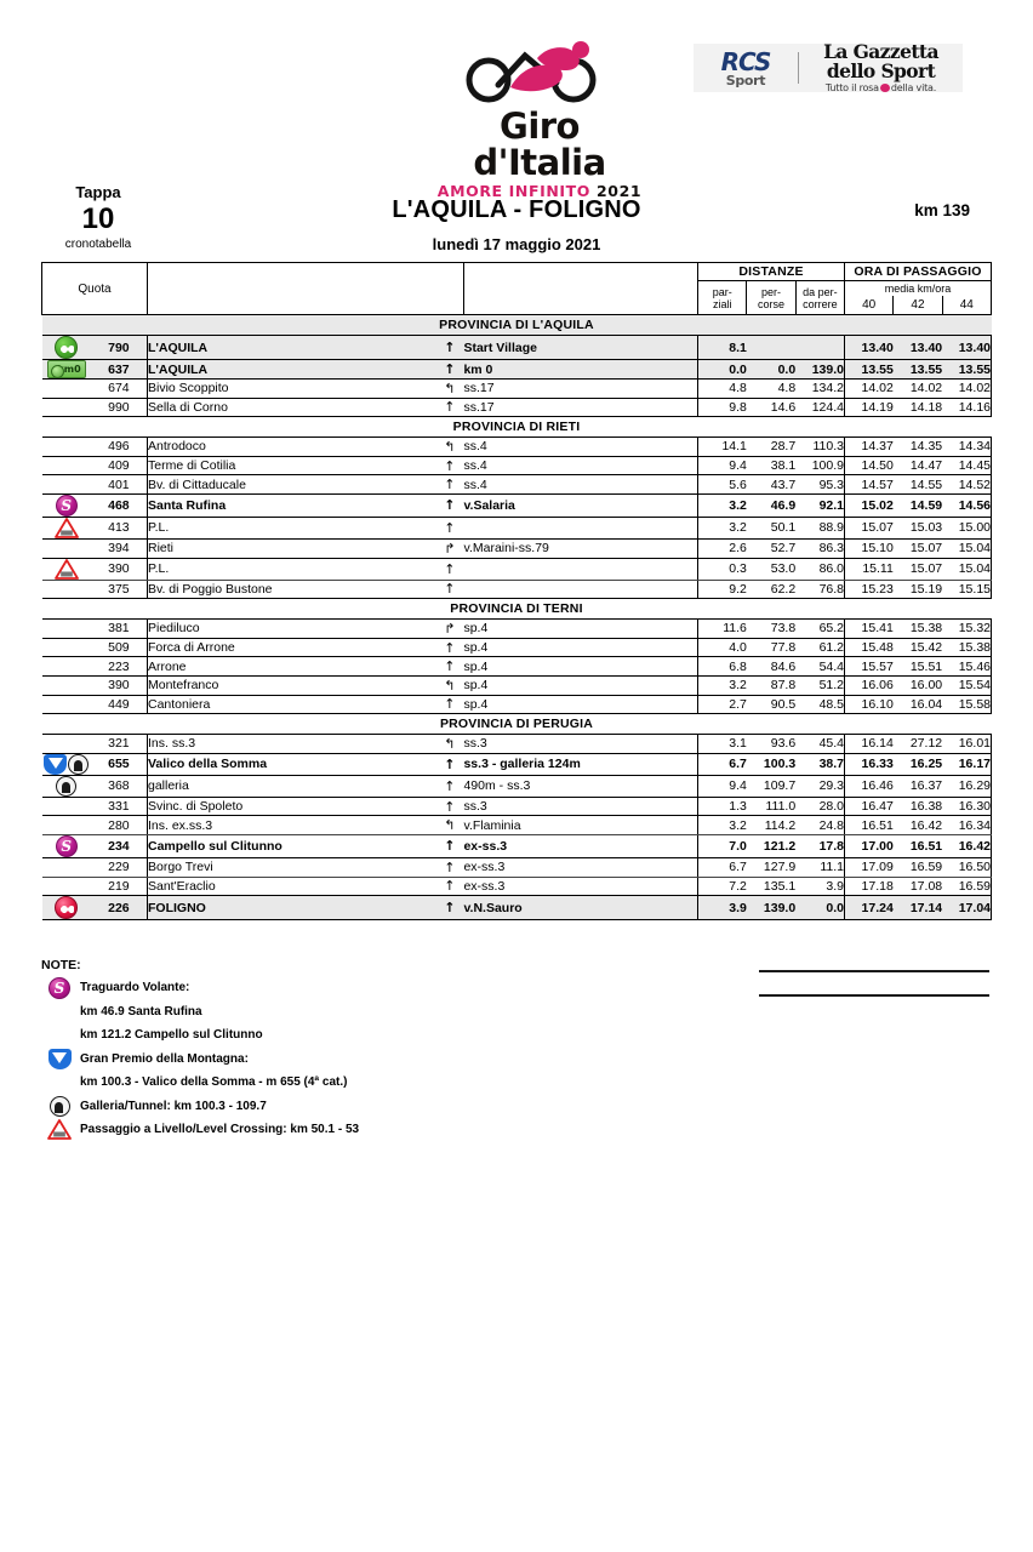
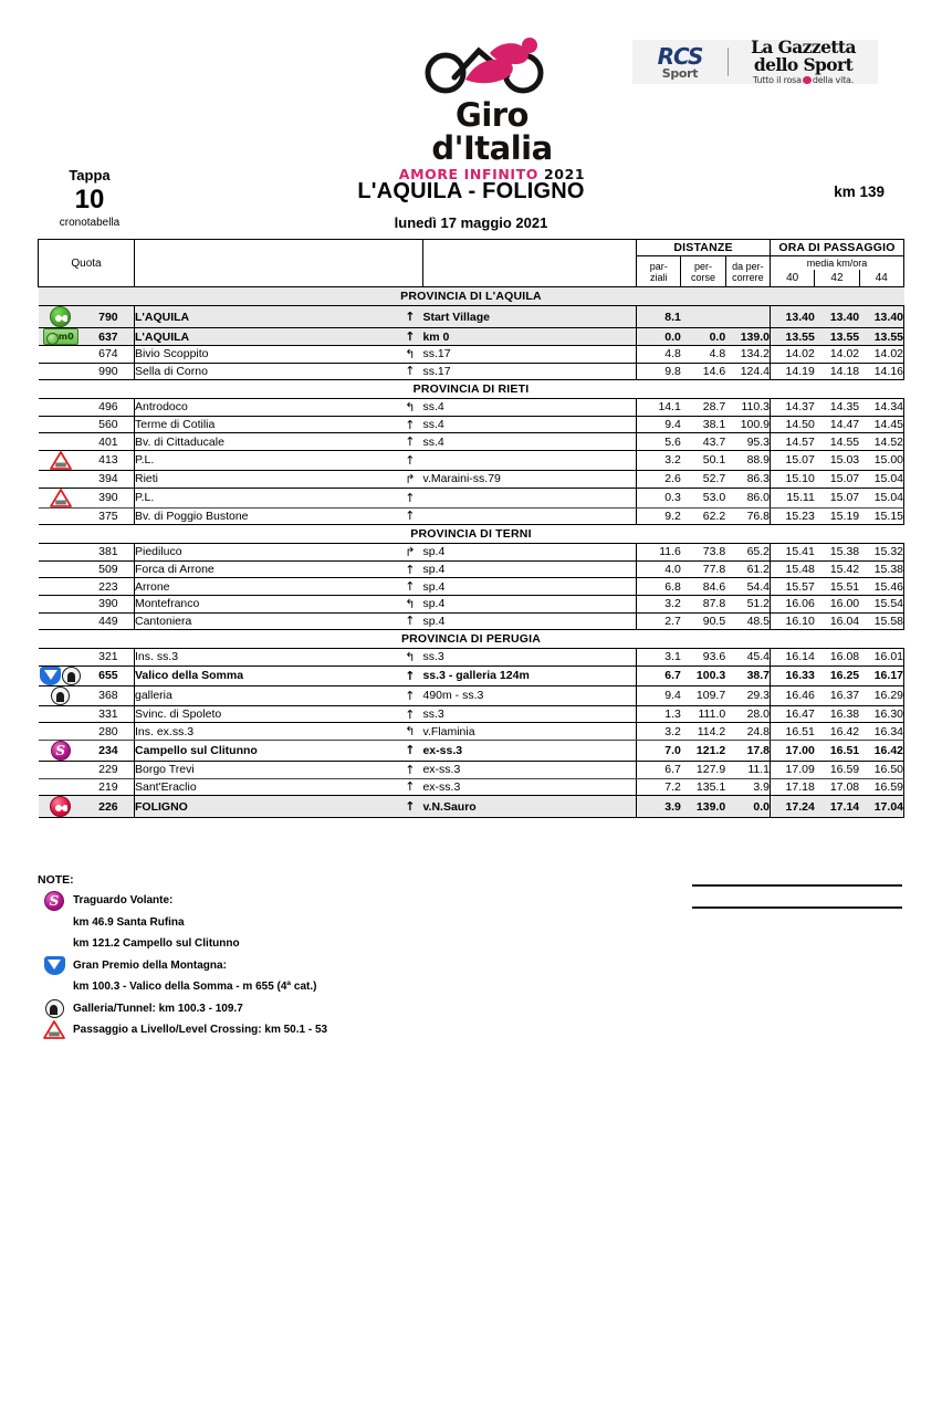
  Giro d'Italia
  AMORE INFINITO 2021
  RCS
  Sport
  La Gazzetta dello Sport
  Tutto il rosa della vita.
  Tappa
  10
  cronotabella
  L'AQUILA - FOLIGNO
  lunedì 17 maggio 2021
  km 139
  Quota			DISTANZE par-ziali per-corse da per-correre	ORA DI PASSAGGIO media km/ora 40 42 44
  PROVINCIA DI L'AQUILA
  	790	L'AQUILA	↑	Start Village	8.1			13.40	13.40	13.40
  km0	637	L'AQUILA	↑	km 0	0.0	0.0	139.0	13.55	13.55	13.55
  	674	Bivio Scoppito	↰	ss.17	4.8	4.8	134.2	14.02	14.02	14.02
  	990	Sella di Corno	↑	ss.17	9.8	14.6	124.4	14.19	14.18	14.16
  PROVINCIA DI RIETI
  	496	Antrodoco	↰	ss.4	14.1	28.7	110.3	14.37	14.35	14.34
- 	409	Terme di Cotilia	↑	ss.4	9.4	38.1	100.9	14.50	14.47	14.45
+ 	560	Terme di Cotilia	↑	ss.4	9.4	38.1	100.9	14.50	14.47	14.45
  	401	Bv. di Cittaducale	↑	ss.4	5.6	43.7	95.3	14.57	14.55	14.52
- S	468	Santa Rufina	↑	v.Salaria	3.2	46.9	92.1	15.02	14.59	14.56
  	413	P.L.	↑		3.2	50.1	88.9	15.07	15.03	15.00
  	394	Rieti	↱	v.Maraini-ss.79	2.6	52.7	86.3	15.10	15.07	15.04
  	390	P.L.	↑		0.3	53.0	86.0	15.11	15.07	15.04
  	375	Bv. di Poggio Bustone	↑		9.2	62.2	76.8	15.23	15.19	15.15
  PROVINCIA DI TERNI
  	381	Piediluco	↱	sp.4	11.6	73.8	65.2	15.41	15.38	15.32
  	509	Forca di Arrone	↑	sp.4	4.0	77.8	61.2	15.48	15.42	15.38
  	223	Arrone	↑	sp.4	6.8	84.6	54.4	15.57	15.51	15.46
  	390	Montefranco	↰	sp.4	3.2	87.8	51.2	16.06	16.00	15.54
  	449	Cantoniera	↑	sp.4	2.7	90.5	48.5	16.10	16.04	15.58
  PROVINCIA DI PERUGIA
- 	321	Ins. ss.3	↰	ss.3	3.1	93.6	45.4	16.14	27.12	16.01
+ 	321	Ins. ss.3	↰	ss.3	3.1	93.6	45.4	16.14	16.08	16.01
  	655	Valico della Somma	↑	ss.3 - galleria 124m	6.7	100.3	38.7	16.33	16.25	16.17
  	368	galleria	↑	490m - ss.3	9.4	109.7	29.3	16.46	16.37	16.29
  	331	Svinc. di Spoleto	↑	ss.3	1.3	111.0	28.0	16.47	16.38	16.30
  	280	Ins. ex.ss.3	↰	v.Flaminia	3.2	114.2	24.8	16.51	16.42	16.34
  S	234	Campello sul Clitunno	↑	ex-ss.3	7.0	121.2	17.8	17.00	16.51	16.42
  	229	Borgo Trevi	↑	ex-ss.3	6.7	127.9	11.1	17.09	16.59	16.50
  	219	Sant'Eraclio	↑	ex-ss.3	7.2	135.1	3.9	17.18	17.08	16.59
  	226	FOLIGNO	↑	v.N.Sauro	3.9	139.0	0.0	17.24	17.14	17.04
  NOTE:
  S
  Traguardo Volante:
  km 46.9 Santa Rufina
  km 121.2 Campello sul Clitunno
  Gran Premio della Montagna:
  km 100.3 - Valico della Somma - m 655 (4ª cat.)
  Galleria/Tunnel: km 100.3 - 109.7
  Passaggio a Livello/Level Crossing: km 50.1 - 53
